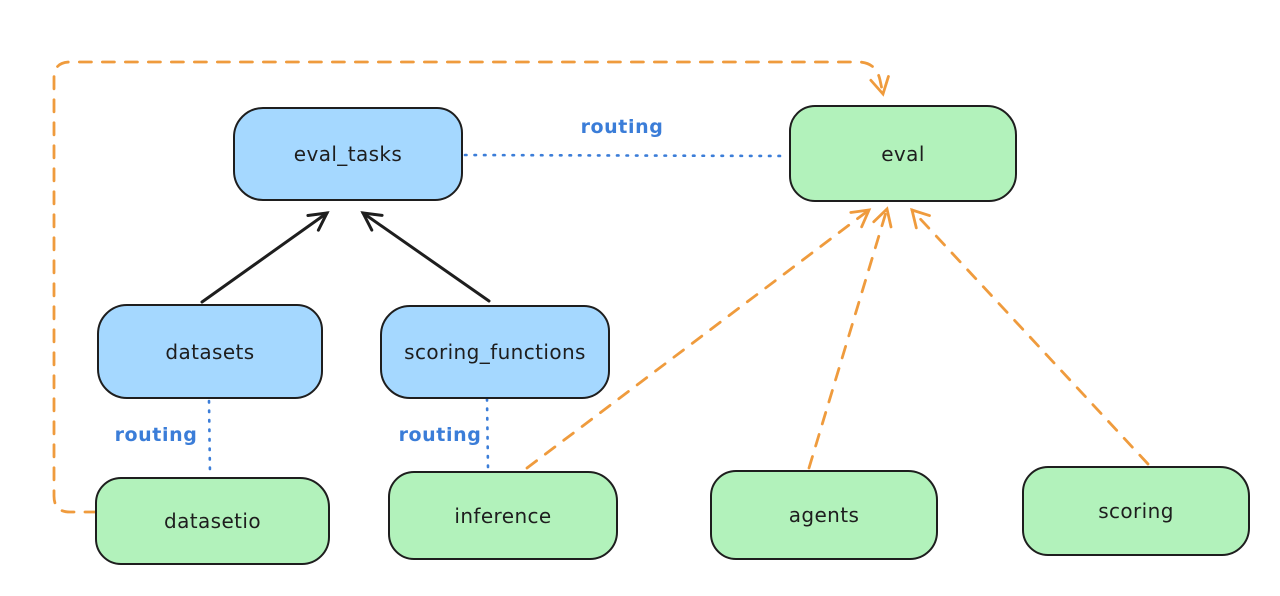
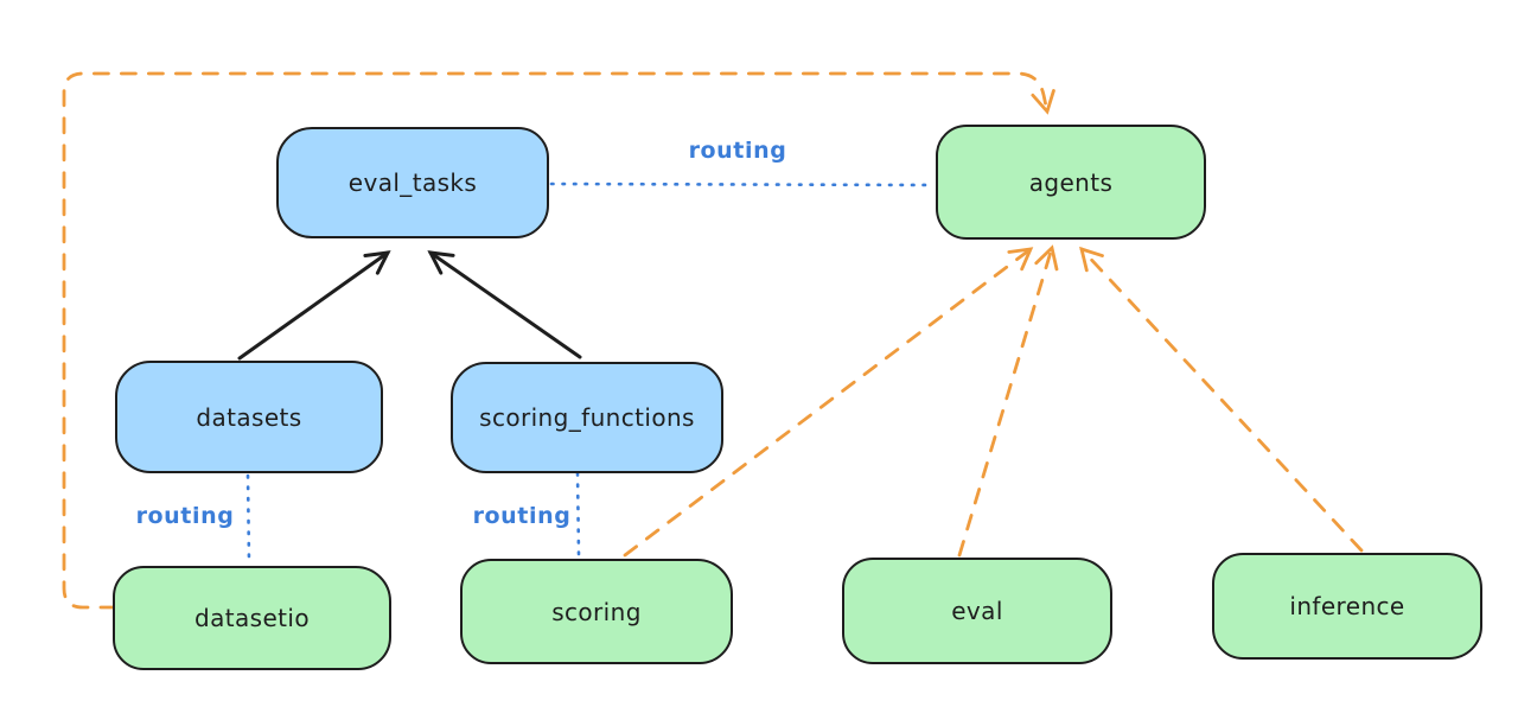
  eval_tasks
- eval
+ agents
  datasets
  scoring_functions
  datasetio
- inference
+ scoring
- agents
+ eval
- scoring
+ inference
  routing
  routing
  routing
